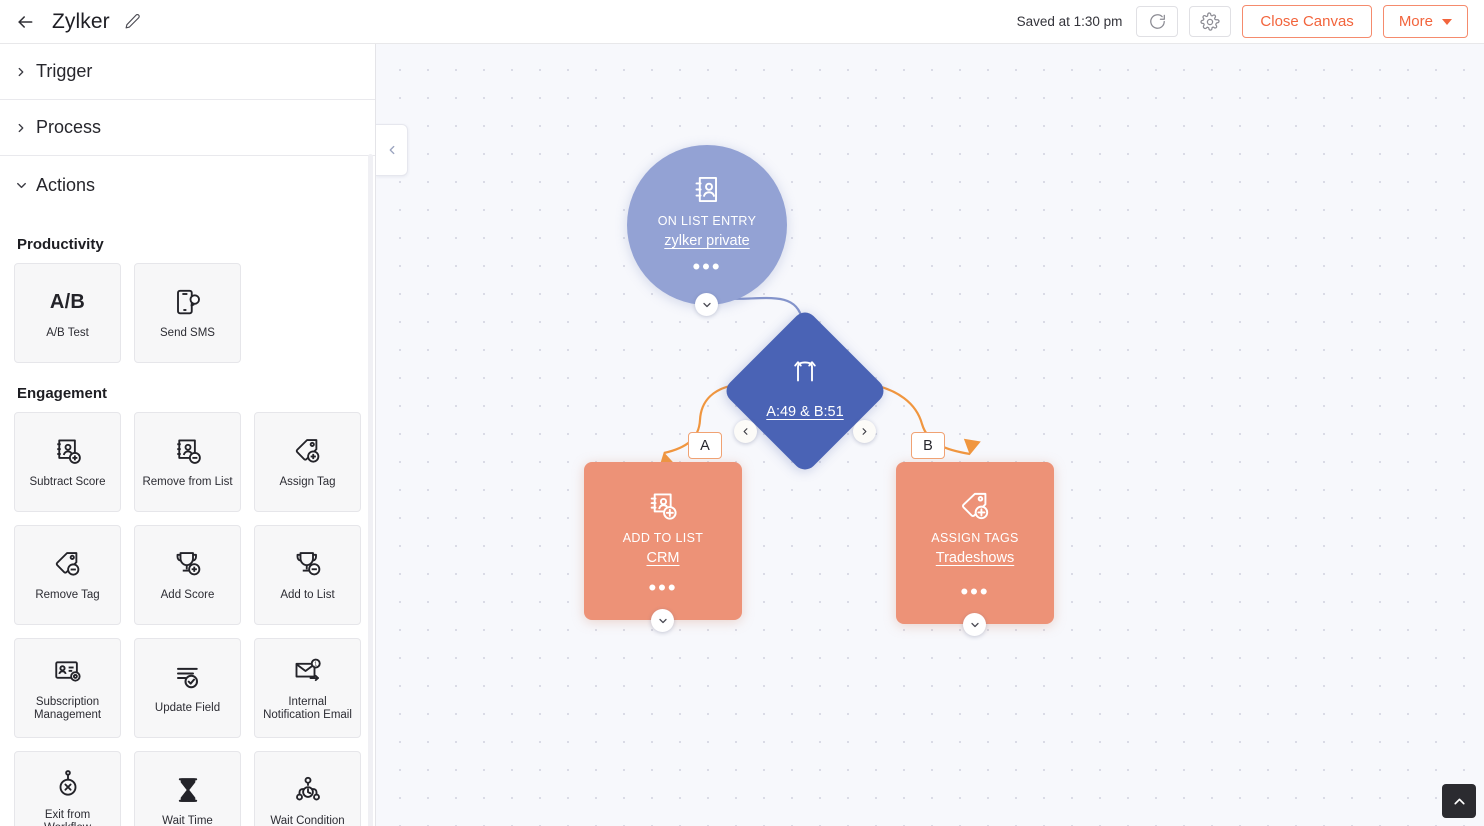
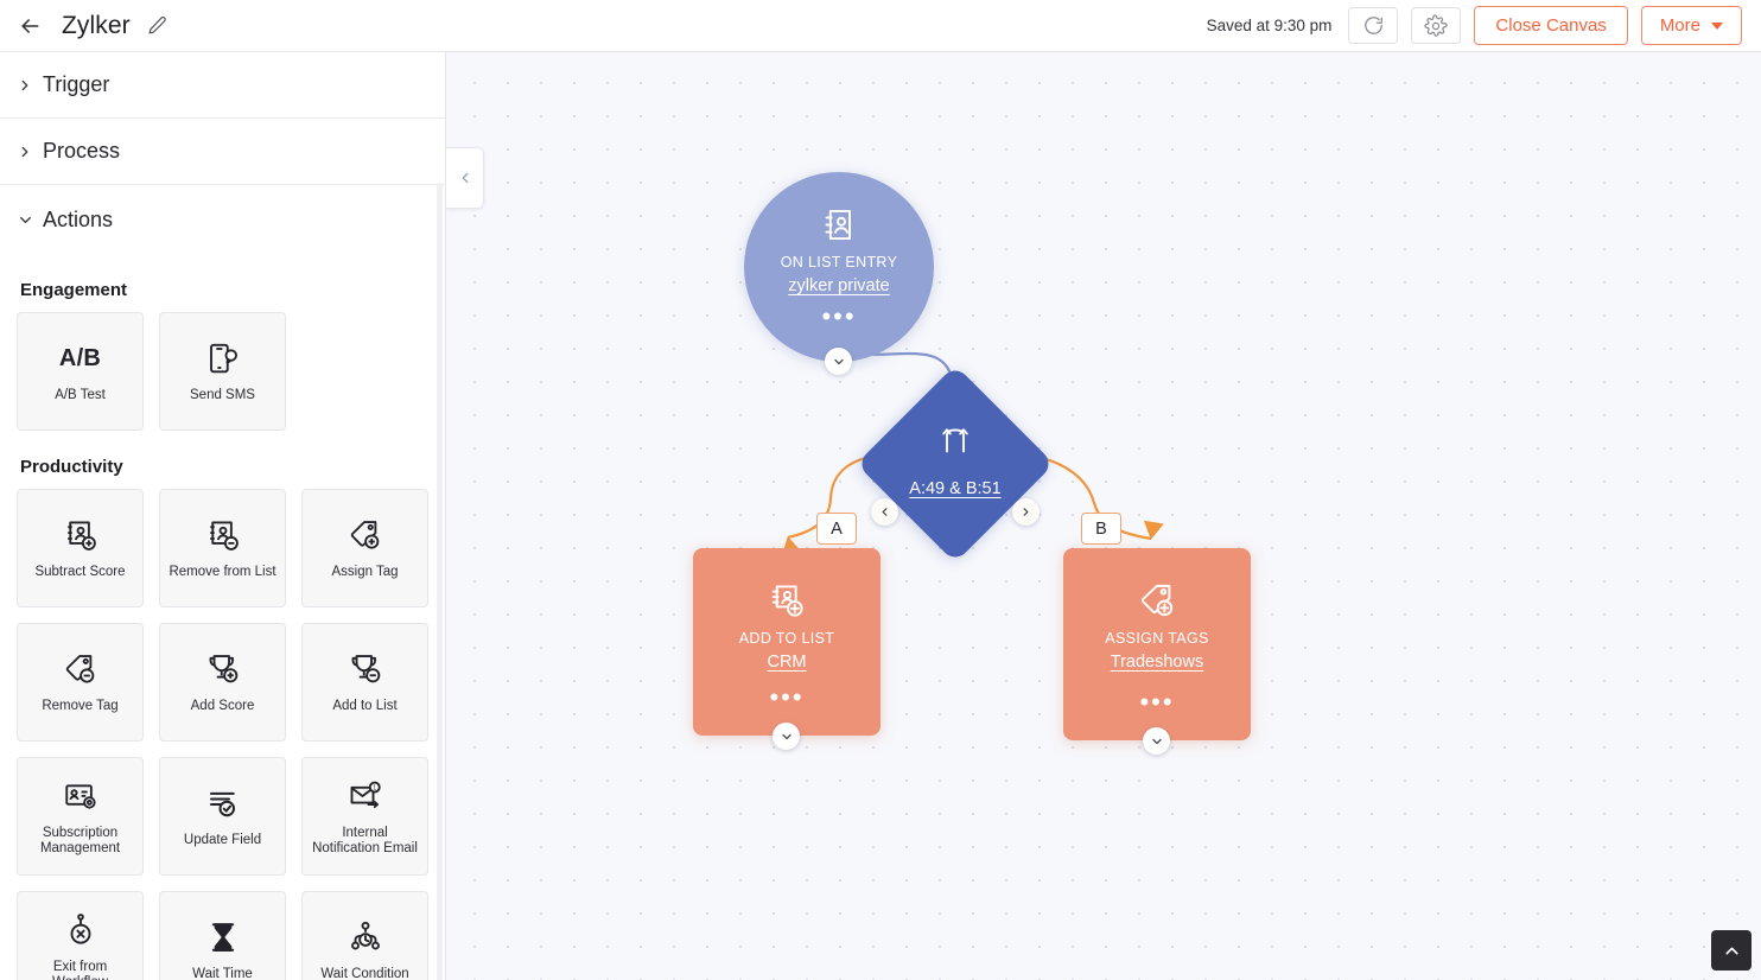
  Zylker
- Saved at 1:30 pm
+ Saved at 9:30 pm
  Close Canvas
  More
  Trigger
  Process
  Actions
- Productivity
+ Engagement
  A/B
  A/B Test
  Send SMS
- Engagement
+ Productivity
  Subtract Score
  Remove from List
  Assign Tag
  Remove Tag
  Add Score
  Add to List
  Subscription Management
  Update Field
  Internal Notification Email
  Wait Time
  Wait Condition
  ON LIST ENTRY
  zylker private
  •••
  A:49 & B:51
  A
  B
  ADD TO LIST
  CRM
  •••
  ASSIGN TAGS
  Tradeshows
  •••
